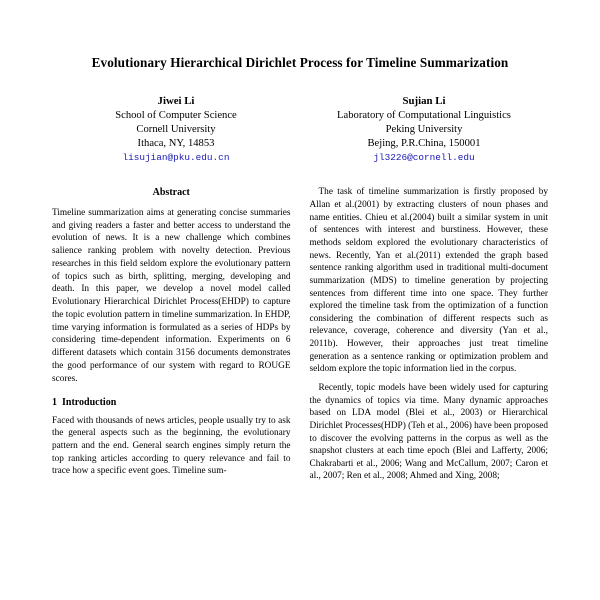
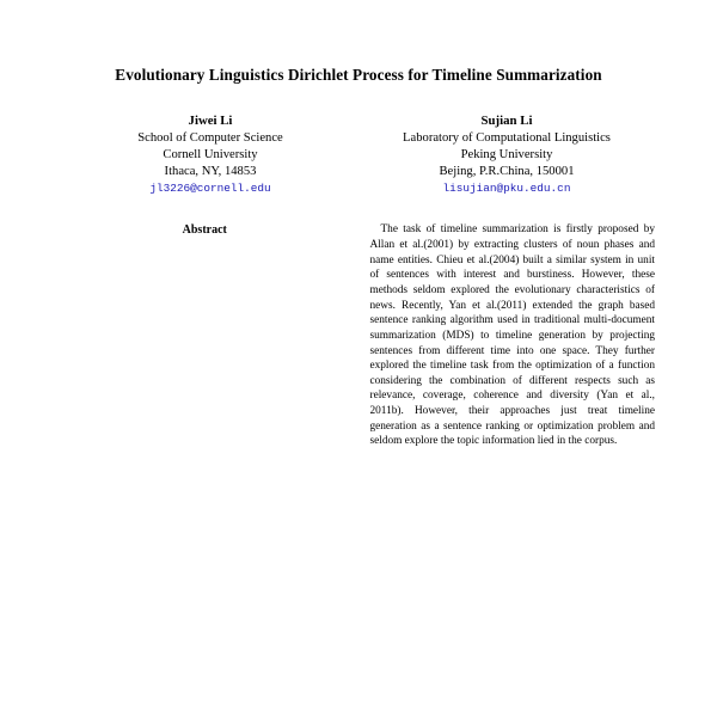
- Evolutionary Hierarchical Dirichlet Process for Timeline Summarization
+ Evolutionary Linguistics Dirichlet Process for Timeline Summarization
  Jiwei Li
  School of Computer Science
  Cornell University
  Ithaca, NY, 14853
- lisujian@pku.edu.cn
+ jl3226@cornell.edu
  Sujian Li
  Laboratory of Computational Linguistics
  Peking University
  Bejing, P.R.China, 150001
- jl3226@cornell.edu
+ lisujian@pku.edu.cn
  Abstract
- Timeline summarization aims at generating concise summaries and giving readers a faster and better access to understand the evolution of news. It is a new challenge which combines salience ranking problem with novelty detection. Previous researches in this field seldom explore the evolutionary pattern of topics such as birth, splitting, merging, developing and death. In this paper, we develop a novel model called Evolutionary Hierarchical Dirichlet Process(EHDP) to capture the topic evolution pattern in timeline summarization. In EHDP, time varying information is formulated as a series of HDPs by considering time-dependent information. Experiments on 6 different datasets which contain 3156 documents demonstrates the good performance of our system with regard to ROUGE scores.
- 1 Introduction
- Faced with thousands of news articles, people usually try to ask the general aspects such as the beginning, the evolutionary pattern and the end. General search engines simply return the top ranking articles according to query relevance and fail to trace how a specific event goes. Timeline sum-
  The task of timeline summarization is firstly proposed by Allan et al.(2001) by extracting clusters of noun phases and name entities. Chieu et al.(2004) built a similar system in unit of sentences with interest and burstiness. However, these methods seldom explored the evolutionary characteristics of news. Recently, Yan et al.(2011) extended the graph based sentence ranking algorithm used in traditional multi-document summarization (MDS) to timeline generation by projecting sentences from different time into one space. They further explored the timeline task from the optimization of a function considering the combination of different respects such as relevance, coverage, coherence and diversity (Yan et al., 2011b). However, their approaches just treat timeline generation as a sentence ranking or optimization problem and seldom explore the topic information lied in the corpus.
- Recently, topic models have been widely used for capturing the dynamics of topics via time. Many dynamic approaches based on LDA model (Blei et al., 2003) or Hierarchical Dirichlet Processes(HDP) (Teh et al., 2006) have been proposed to discover the evolving patterns in the corpus as well as the snapshot clusters at each time epoch (Blei and Lafferty, 2006; Chakrabarti et al., 2006; Wang and McCallum, 2007; Caron et al., 2007; Ren et al., 2008; Ahmed and Xing, 2008;
